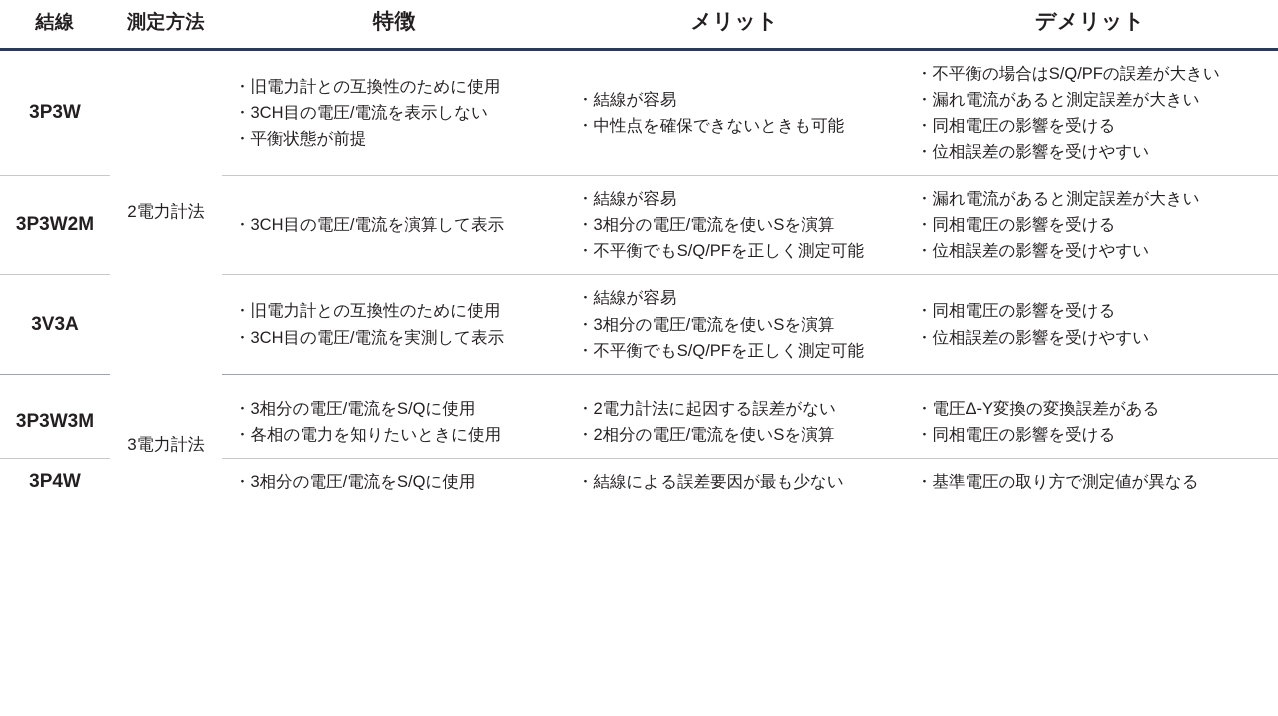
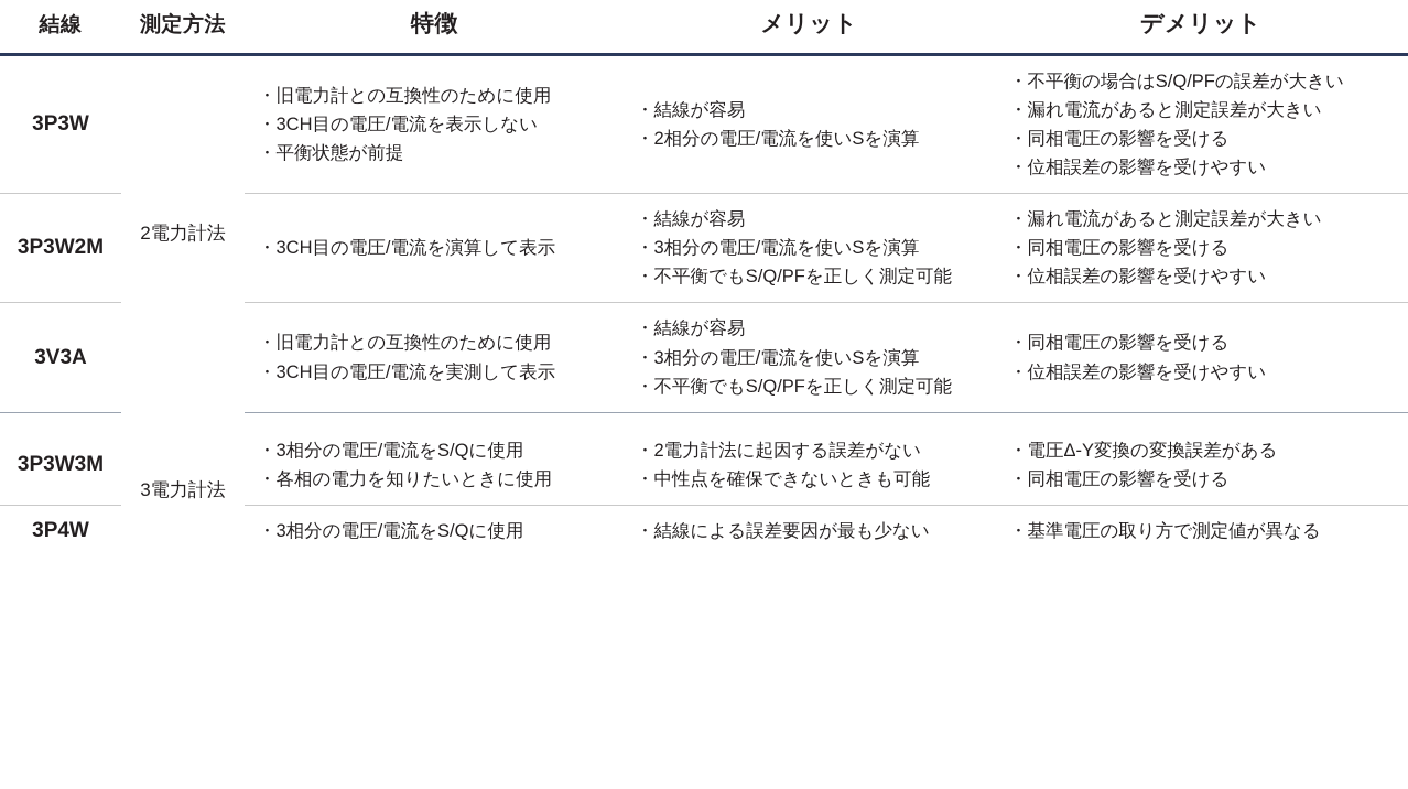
  結線	測定方法	特徴	メリット	デメリット
- 3P3W	2電力計法	旧電力計との互換性のために使用 3CH目の電圧/電流を表示しない 平衡状態が前提	結線が容易 中性点を確保できないときも可能	不平衡の場合はS/Q/PFの誤差が大きい 漏れ電流があると測定誤差が大きい 同相電圧の影響を受ける 位相誤差の影響を受けやすい
+ 3P3W	2電力計法	旧電力計との互換性のために使用 3CH目の電圧/電流を表示しない 平衡状態が前提	結線が容易 2相分の電圧/電流を使いSを演算	不平衡の場合はS/Q/PFの誤差が大きい 漏れ電流があると測定誤差が大きい 同相電圧の影響を受ける 位相誤差の影響を受けやすい
  3P3W2M	3CH目の電圧/電流を演算して表示	結線が容易 3相分の電圧/電流を使いSを演算 不平衡でもS/Q/PFを正しく測定可能	漏れ電流があると測定誤差が大きい 同相電圧の影響を受ける 位相誤差の影響を受けやすい
  3V3A	旧電力計との互換性のために使用 3CH目の電圧/電流を実測して表示	結線が容易 3相分の電圧/電流を使いSを演算 不平衡でもS/Q/PFを正しく測定可能	同相電圧の影響を受ける 位相誤差の影響を受けやすい
- 3P3W3M	3電力計法	3相分の電圧/電流をS/Qに使用 各相の電力を知りたいときに使用	2電力計法に起因する誤差がない 2相分の電圧/電流を使いSを演算	電圧Δ-Y変換の変換誤差がある 同相電圧の影響を受ける
+ 3P3W3M	3電力計法	3相分の電圧/電流をS/Qに使用 各相の電力を知りたいときに使用	2電力計法に起因する誤差がない 中性点を確保できないときも可能	電圧Δ-Y変換の変換誤差がある 同相電圧の影響を受ける
  3P4W	3相分の電圧/電流をS/Qに使用	結線による誤差要因が最も少ない	基準電圧の取り方で測定値が異なる
